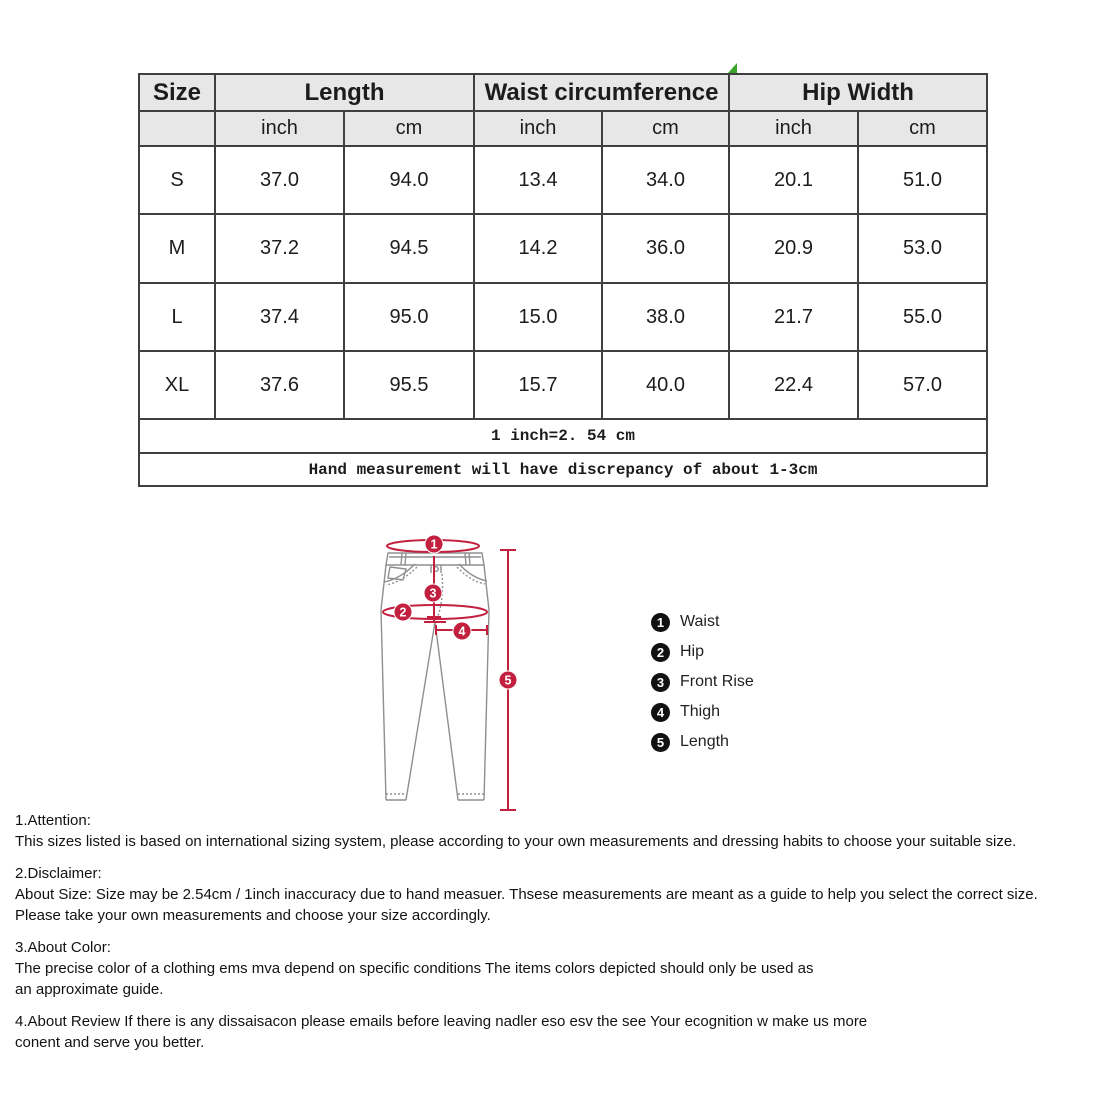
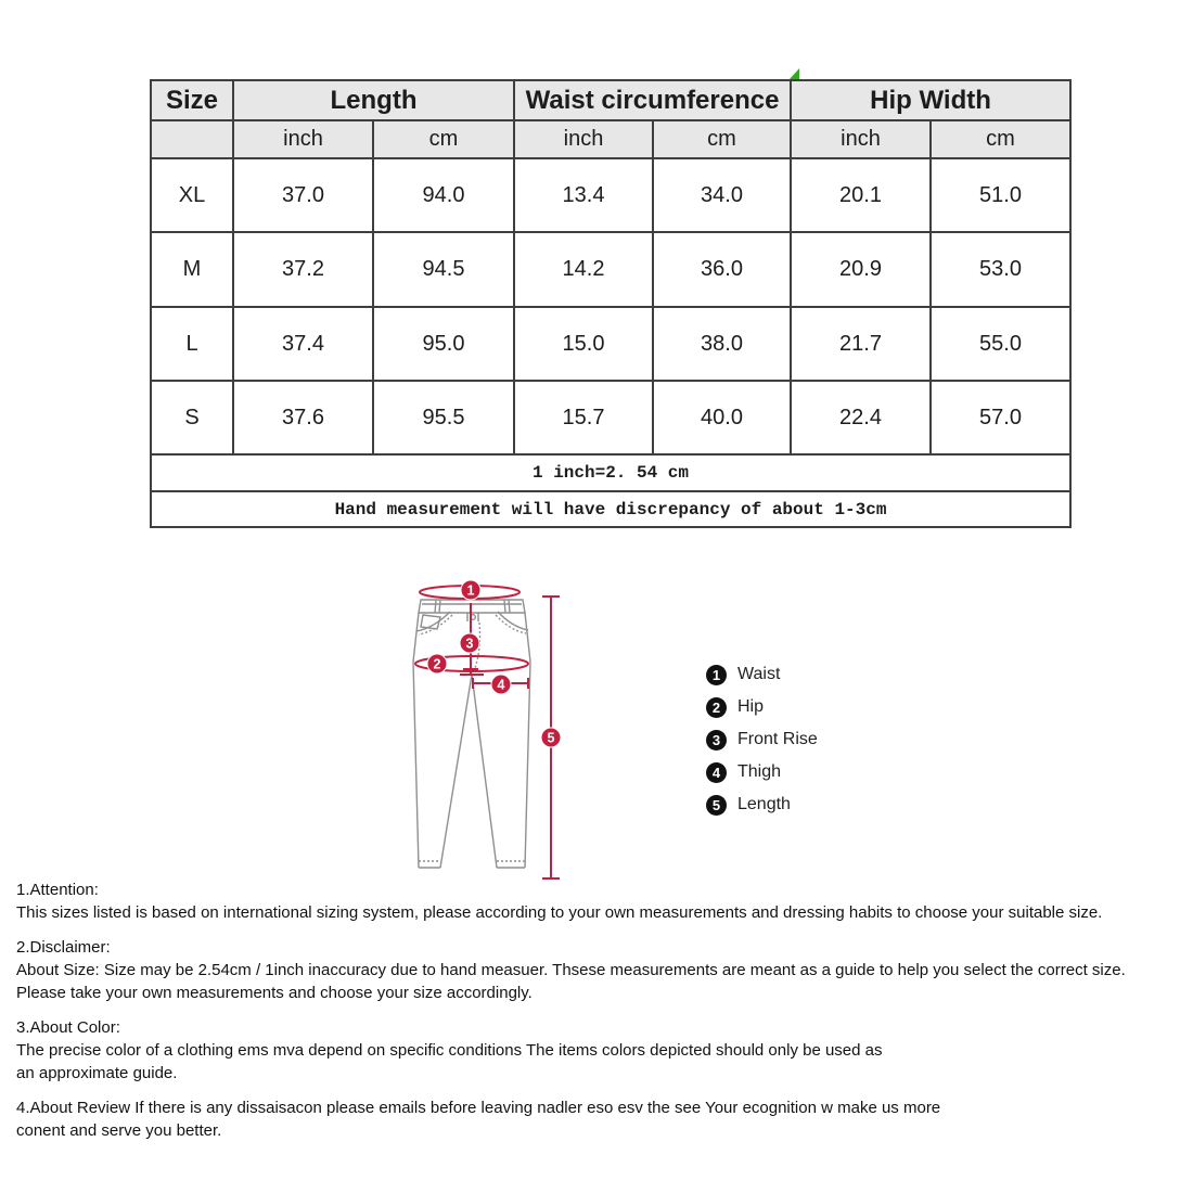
  Size	Length	Waist circumference	Hip Width
  	inch	cm	inch	cm	inch	cm
- S	37.0	94.0	13.4	34.0	20.1	51.0
+ XL	37.0	94.0	13.4	34.0	20.1	51.0
  M	37.2	94.5	14.2	36.0	20.9	53.0
  L	37.4	95.0	15.0	38.0	21.7	55.0
- XL	37.6	95.5	15.7	40.0	22.4	57.0
+ S	37.6	95.5	15.7	40.0	22.4	57.0
  1 inch=2. 54 cm
  Hand measurement will have discrepancy of about 1-3cm
  1
  2
  3
  4
  5
  1
  Waist
  2
  Hip
  3
  Front Rise
  4
  Thigh
  5
  Length
  1.Attention:
  This sizes listed is based on international sizing system, please according to your own measurements and dressing habits to choose your suitable size.
  2.Disclaimer:
  About Size: Size may be 2.54cm / 1inch inaccuracy due to hand measuer. Thsese measurements are meant as a guide to help you select the correct size.
  Please take your own measurements and choose your size accordingly.
  3.About Color:
  The precise color of a clothing ems mva depend on specific conditions The items colors depicted should only be used as
  an approximate guide.
  4.About Review If there is any dissaisacon please emails before leaving nadler eso esv the see Your ecognition w make us more
  conent and serve you better.
